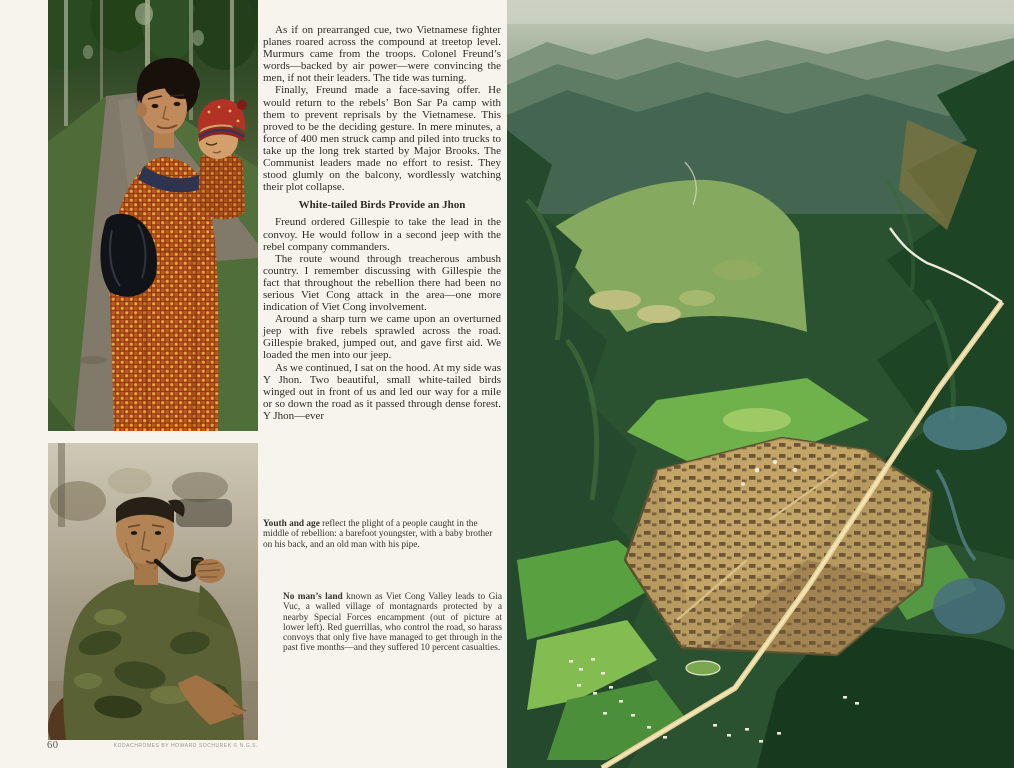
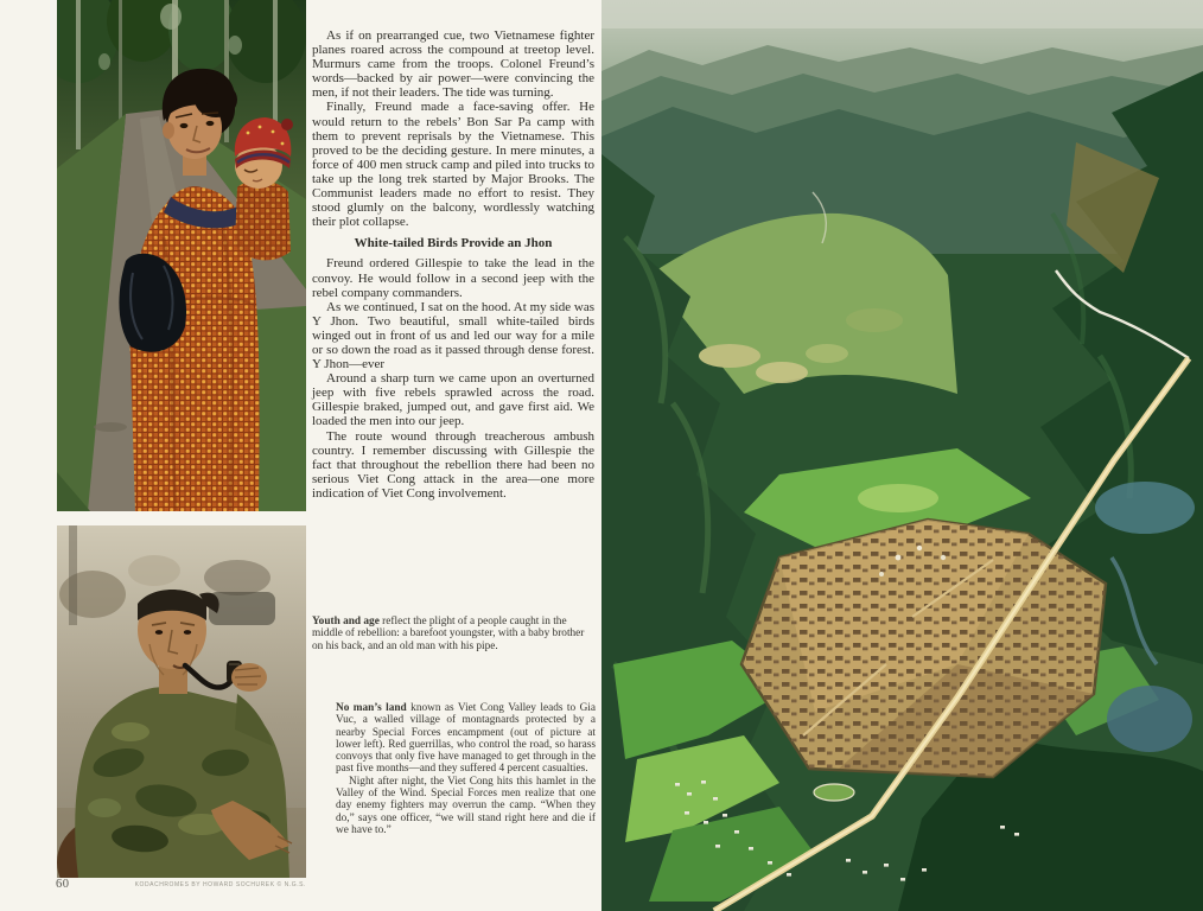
  As if on prearranged cue, two Vietnamese fighter planes roared across the compound at treetop level. Murmurs came from the troops. Colonel Freund’s words—backed by air power—were convincing the men, if not their leaders. The tide was turning.
  Finally, Freund made a face-saving offer. He would return to the rebels’ Bon Sar Pa camp with them to prevent reprisals by the Vietnamese. This proved to be the deciding gesture. In mere minutes, a force of 400 men struck camp and piled into trucks to take up the long trek started by Major Brooks. The Communist leaders made no effort to resist. They stood glumly on the balcony, wordlessly watching their plot collapse.
  White-tailed Birds Provide an Jhon
  Freund ordered Gillespie to take the lead in the convoy. He would follow in a second jeep with the rebel company commanders.
- The route wound through treacherous ambush country. I remember discussing with Gillespie the fact that throughout the rebellion there had been no serious Viet Cong attack in the area—one more indication of Viet Cong involvement.
+ As we continued, I sat on the hood. At my side was Y Jhon. Two beautiful, small white-tailed birds winged out in front of us and led our way for a mile or so down the road as it passed through dense forest. Y Jhon—ever
  Around a sharp turn we came upon an overturned jeep with five rebels sprawled across the road. Gillespie braked, jumped out, and gave first aid. We loaded the men into our jeep.
- As we continued, I sat on the hood. At my side was Y Jhon. Two beautiful, small white-tailed birds winged out in front of us and led our way for a mile or so down the road as it passed through dense forest. Y Jhon—ever
+ The route wound through treacherous ambush country. I remember discussing with Gillespie the fact that throughout the rebellion there had been no serious Viet Cong attack in the area—one more indication of Viet Cong involvement.
  Youth and age reflect the plight of a people caught in the middle of rebellion: a barefoot youngster, with a baby brother on his back, and an old man with his pipe.
- No man’s land known as Viet Cong Valley leads to Gia Vuc, a walled village of montagnards protected by a nearby Special Forces encampment (out of picture at lower left). Red guerrillas, who control the road, so harass convoys that only five have managed to get through in the past five months—and they suffered 10 percent casualties.
+ No man’s land known as Viet Cong Valley leads to Gia Vuc, a walled village of montagnards protected by a nearby Special Forces encampment (out of picture at lower left). Red guerrillas, who control the road, so harass convoys that only five have managed to get through in the past five months—and they suffered 4 percent casualties.
+ Night after night, the Viet Cong hits this hamlet in the Valley of the Wind. Special Forces men realize that one day enemy fighters may overrun the camp. “When they do,” says one officer, “we will stand right here and die if we have to.”
  60
